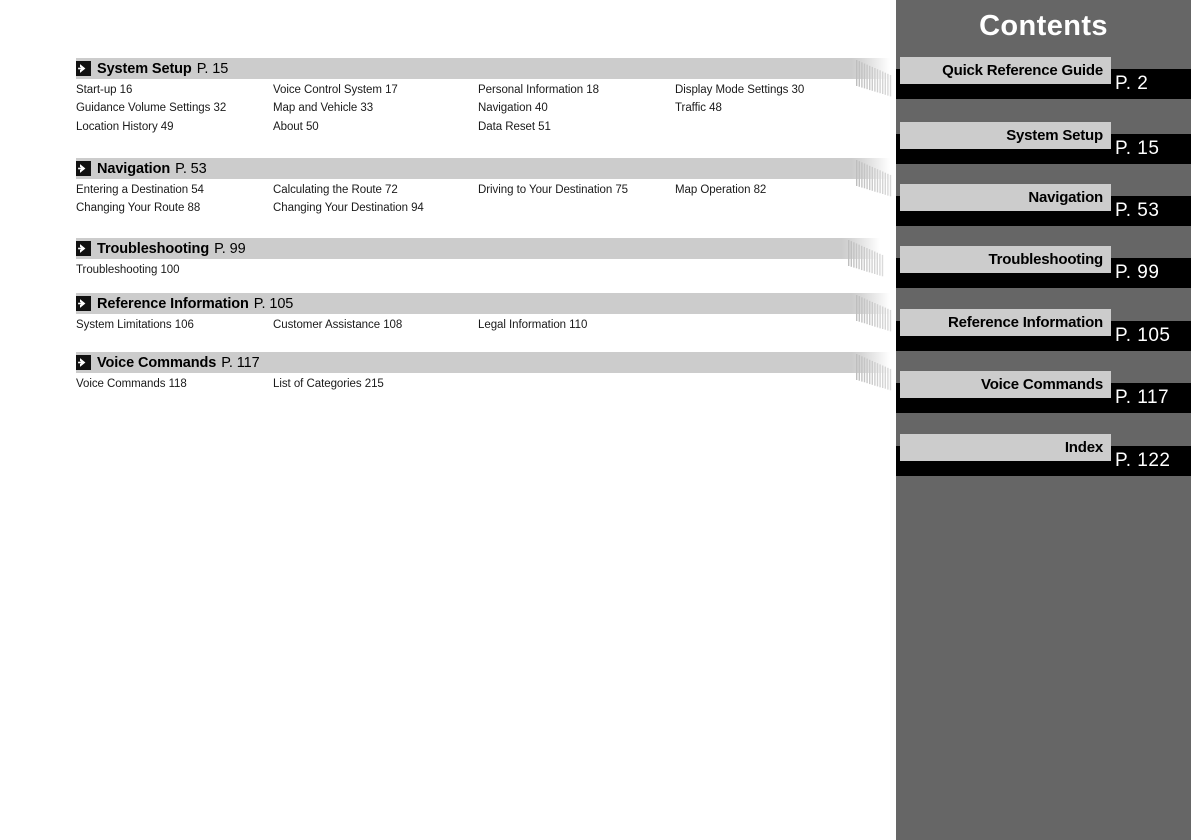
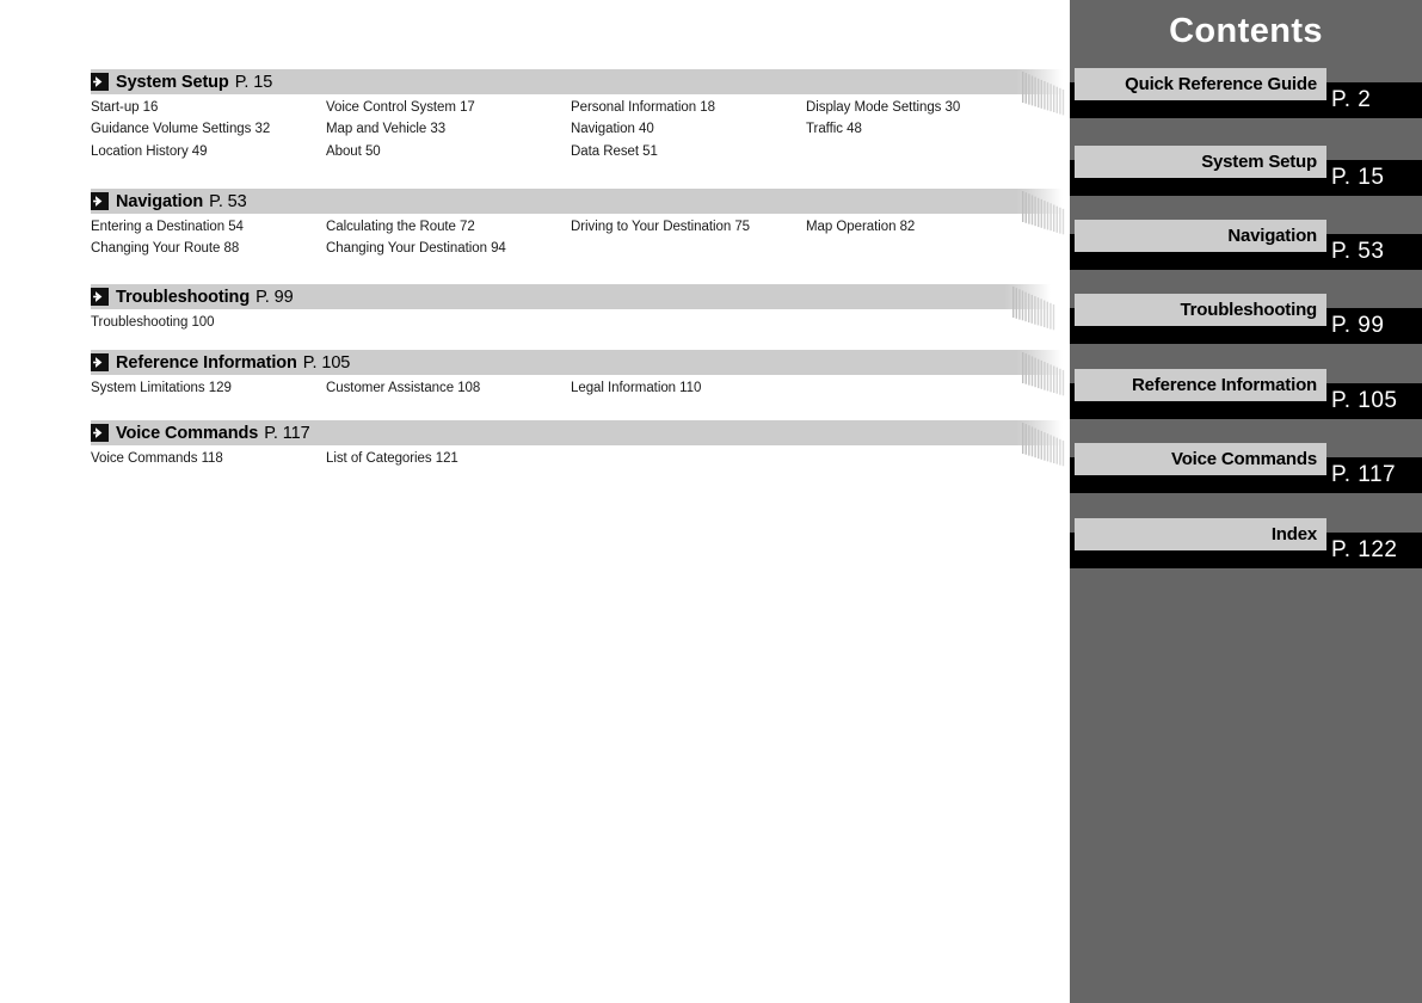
  System Setup
  P. 15
  Start-up 16
  Voice Control System 17
  Personal Information 18
  Display Mode Settings 30
  Guidance Volume Settings 32
  Map and Vehicle 33
  Navigation 40
  Traffic 48
  Location History 49
  About 50
  Data Reset 51
  Navigation
  P. 53
  Entering a Destination 54
  Calculating the Route 72
  Driving to Your Destination 75
  Map Operation 82
  Changing Your Route 88
  Changing Your Destination 94
  Troubleshooting
  P. 99
  Troubleshooting 100
  Reference Information
  P. 105
- System Limitations 106
+ System Limitations 129
  Customer Assistance 108
  Legal Information 110
  Voice Commands
  P. 117
  Voice Commands 118
- List of Categories 215
+ List of Categories 121
  Contents
  Quick Reference Guide
  P. 2
  System Setup
  P. 15
  Navigation
  P. 53
  Troubleshooting
  P. 99
  Reference Information
  P. 105
  Voice Commands
  P. 117
  Index
  P. 122
